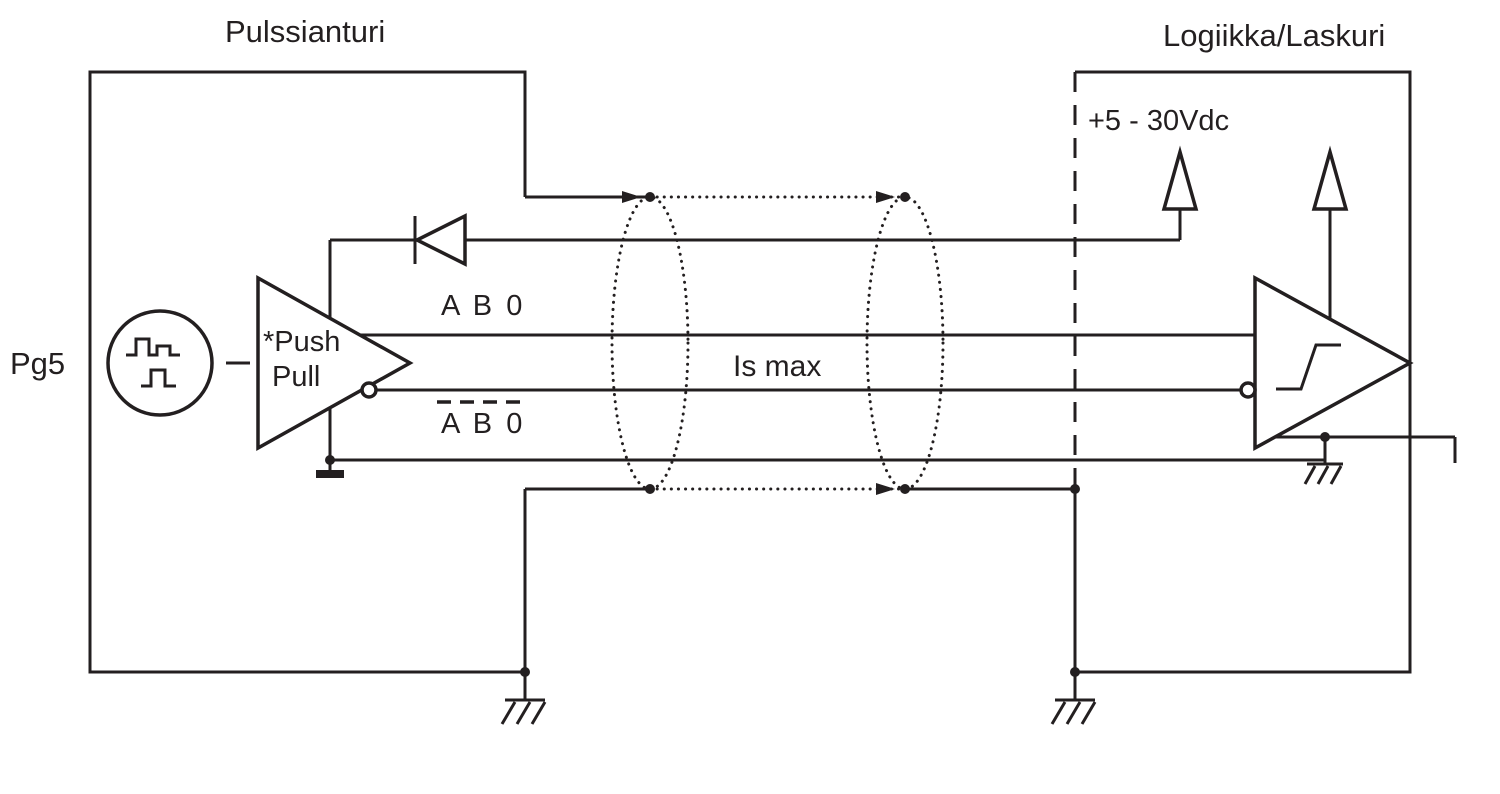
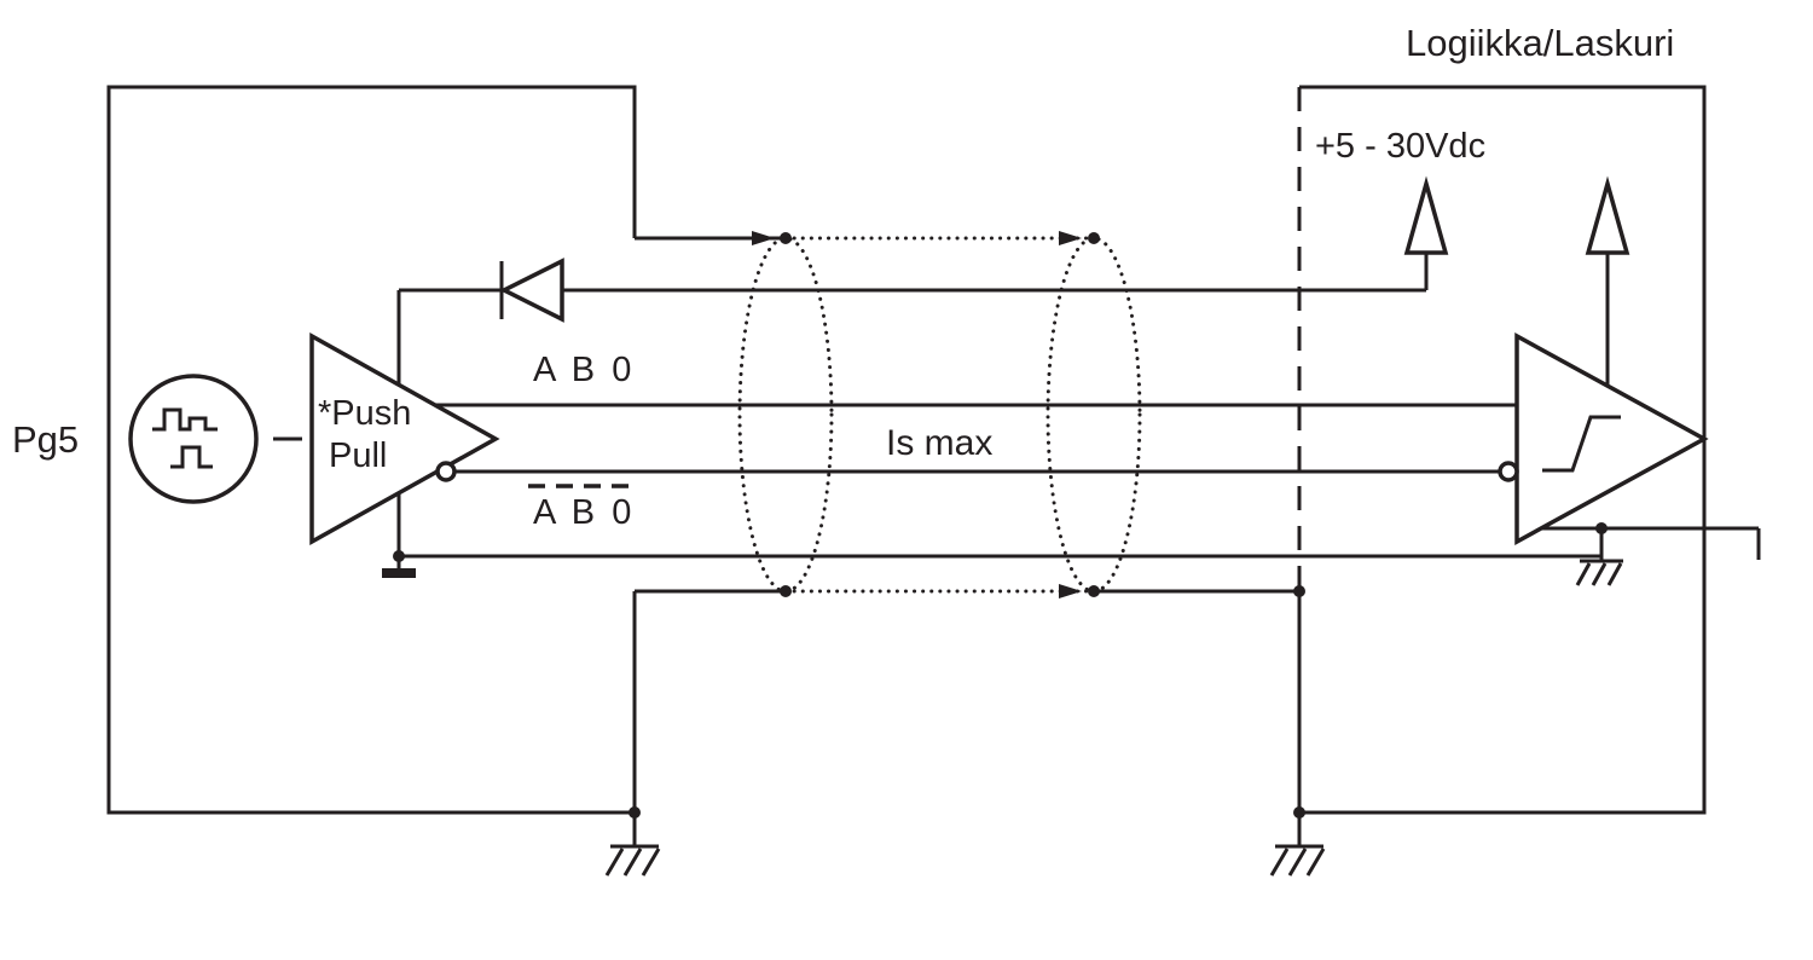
- Pulssianturi
  Logiikka/Laskuri
  Pg5
  Is max
  *Push
  Pull
  +5 - 30Vdc
  A B 0
  A B 0
